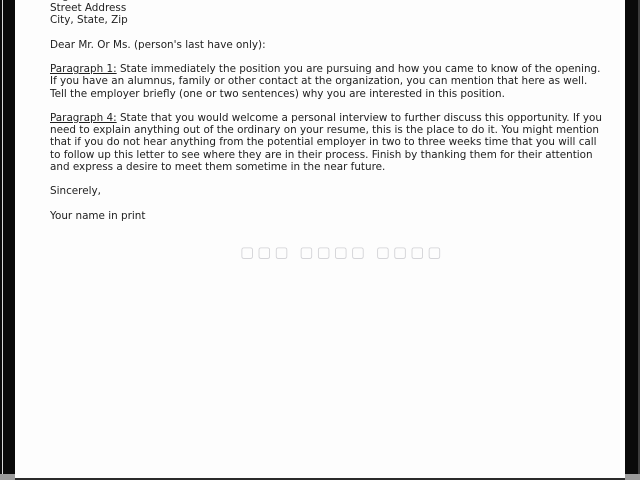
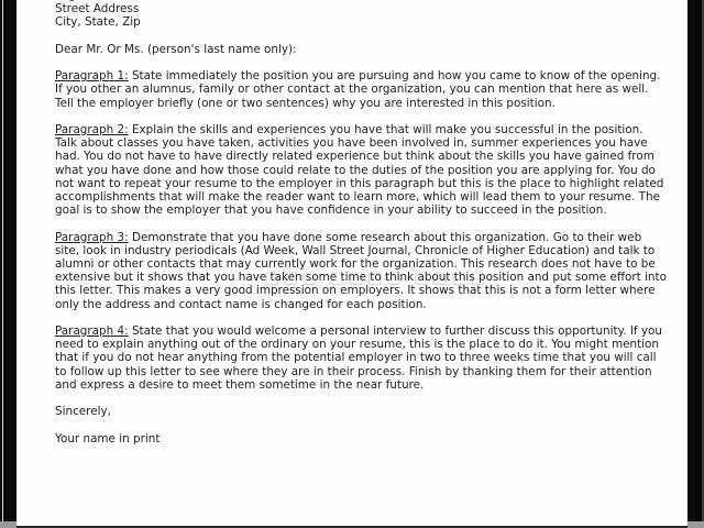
  Street Address
  City, State, Zip
- Dear Mr. Or Ms. (person's last have only):
+ Dear Mr. Or Ms. (person's last name only):
- Paragraph 1: State immediately the position you are pursuing and how you came to know of the opening. If you have an alumnus, family or other contact at the organization, you can mention that here as well. Tell the employer briefly (one or two sentences) why you are interested in this position.
+ Paragraph 1: State immediately the position you are pursuing and how you came to know of the opening. If you other an alumnus, family or other contact at the organization, you can mention that here as well. Tell the employer briefly (one or two sentences) why you are interested in this position.
+ Paragraph 2: Explain the skills and experiences you have that will make you successful in the position. Talk about classes you have taken, activities you have been involved in, summer experiences you have had. You do not have to have directly related experience but think about the skills you have gained from what you have done and how those could relate to the duties of the position you are applying for. You do not want to repeat your resume to the employer in this paragraph but this is the place to highlight related accomplishments that will make the reader want to learn more, which will lead them to your resume. The goal is to show the employer that you have confidence in your ability to succeed in the position.
+ Paragraph 3: Demonstrate that you have done some research about this organization. Go to their web site, look in industry periodicals (Ad Week, Wall Street Journal, Chronicle of Higher Education) and talk to alumni or other contacts that may currently work for the organization. This research does not have to be extensive but it shows that you have taken some time to think about this position and put some effort into this letter. This makes a very good impression on employers. It shows that this is not a form letter where only the address and contact name is changed for each position.
  Paragraph 4: State that you would welcome a personal interview to further discuss this opportunity. If you need to explain anything out of the ordinary on your resume, this is the place to do it. You might mention that if you do not hear anything from the potential employer in two to three weeks time that you will call to follow up this letter to see where they are in their process. Finish by thanking them for their attention and express a desire to meet them sometime in the near future.
  Sincerely,
  Your name in print
  ▢▢▢ ▢▢▢▢ ▢▢▢▢
